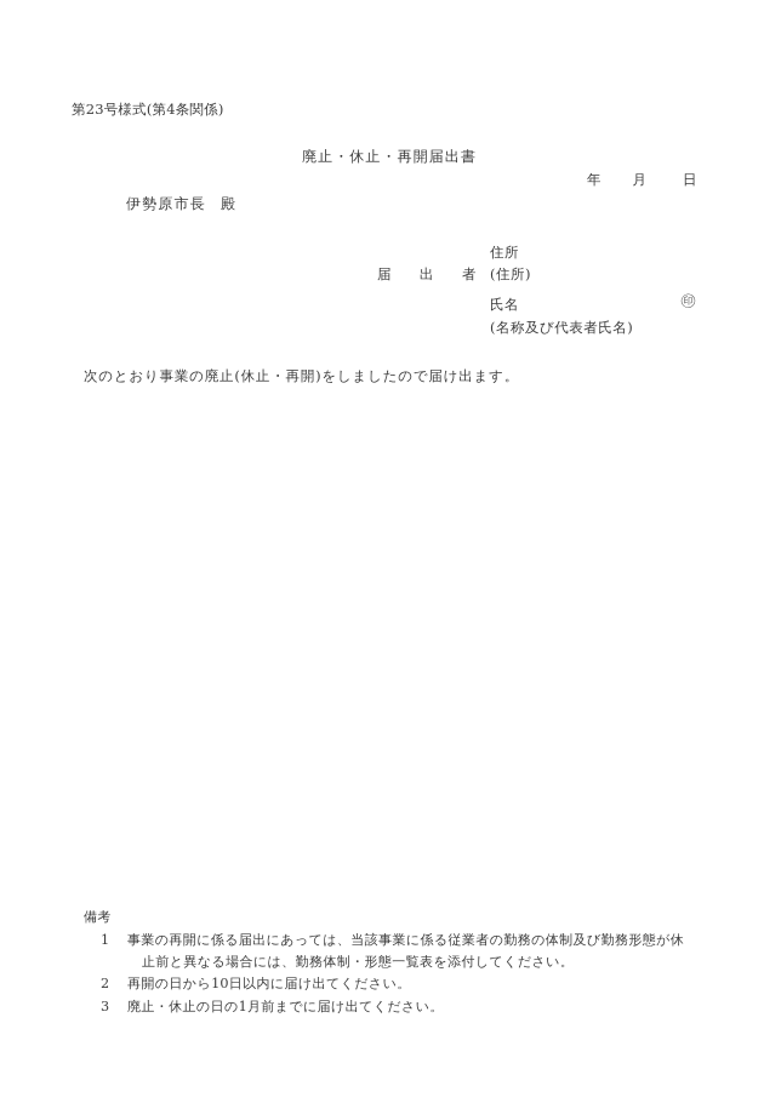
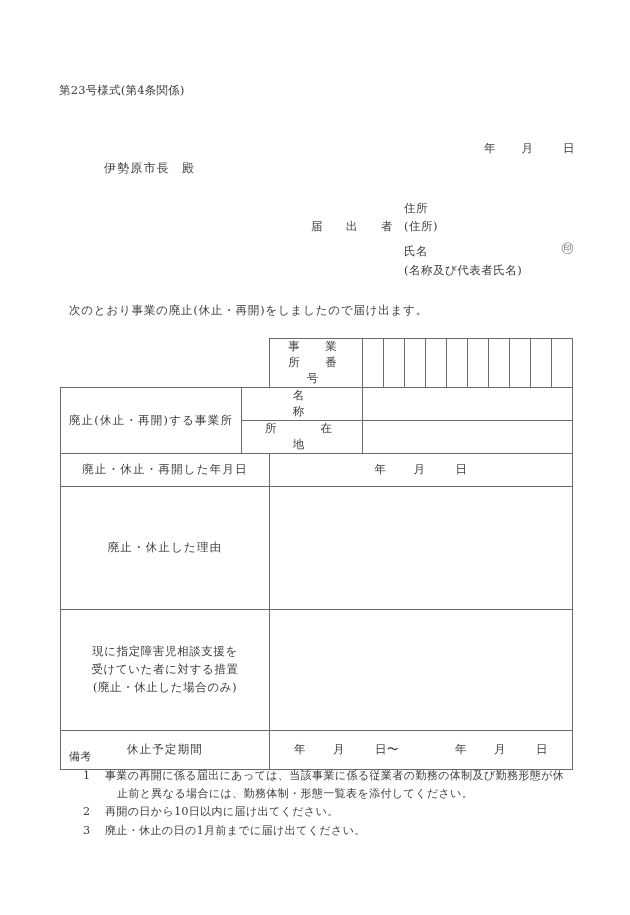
  第23号様式(第4条関係)
- 廃止・休止・再開届出書
  年 月 日
  伊勢原市長 殿
  届 出 者
  住所
  (住所)
  氏名
  ㊞
  (名称及び代表者氏名)
  次のとおり事業の廃止(休止・再開)をしましたので届け出ます。
+ 	事 業 所 番 号
+ 廃止(休止・再開)する事業所	名 称
+ 所 在 地
+ 廃止・休止・再開した年月日	年 月 日
+ 廃止・休止した理由
+ 現に指定障害児相談支援を 受けていた者に対する措置 (廃止・休止した場合のみ)
+ 休止予定期間	年 月 日〜 年 月 日
  備考
  1
  事業の再開に係る届出にあっては、当該事業に係る従業者の勤務の体制及び勤務形態が休
  止前と異なる場合には、勤務体制・形態一覧表を添付してください。
  2
  再開の日から10日以内に届け出てください。
  3
  廃止・休止の日の1月前までに届け出てください。
